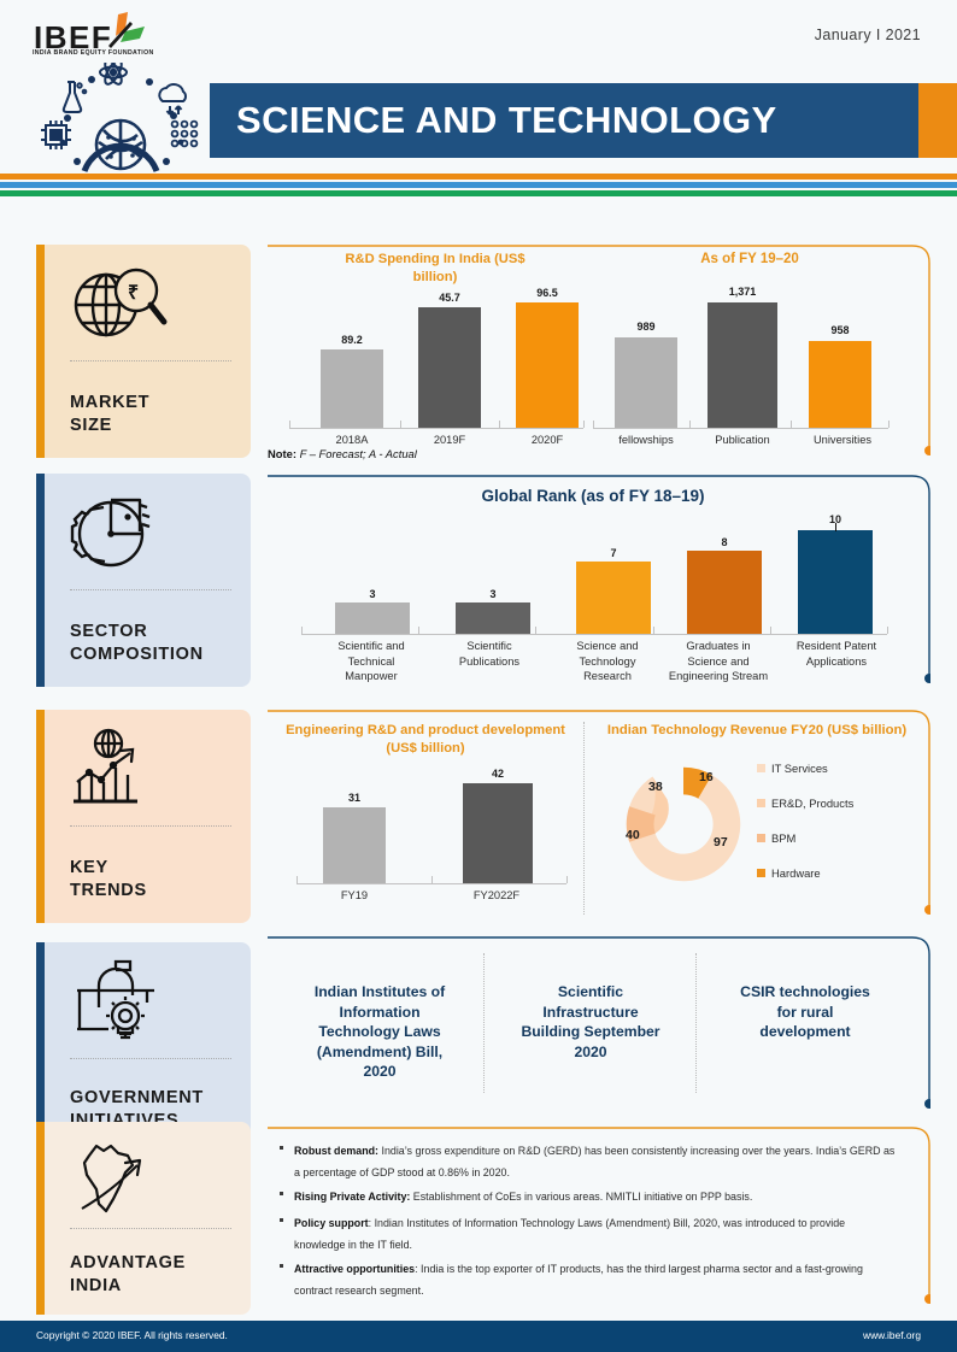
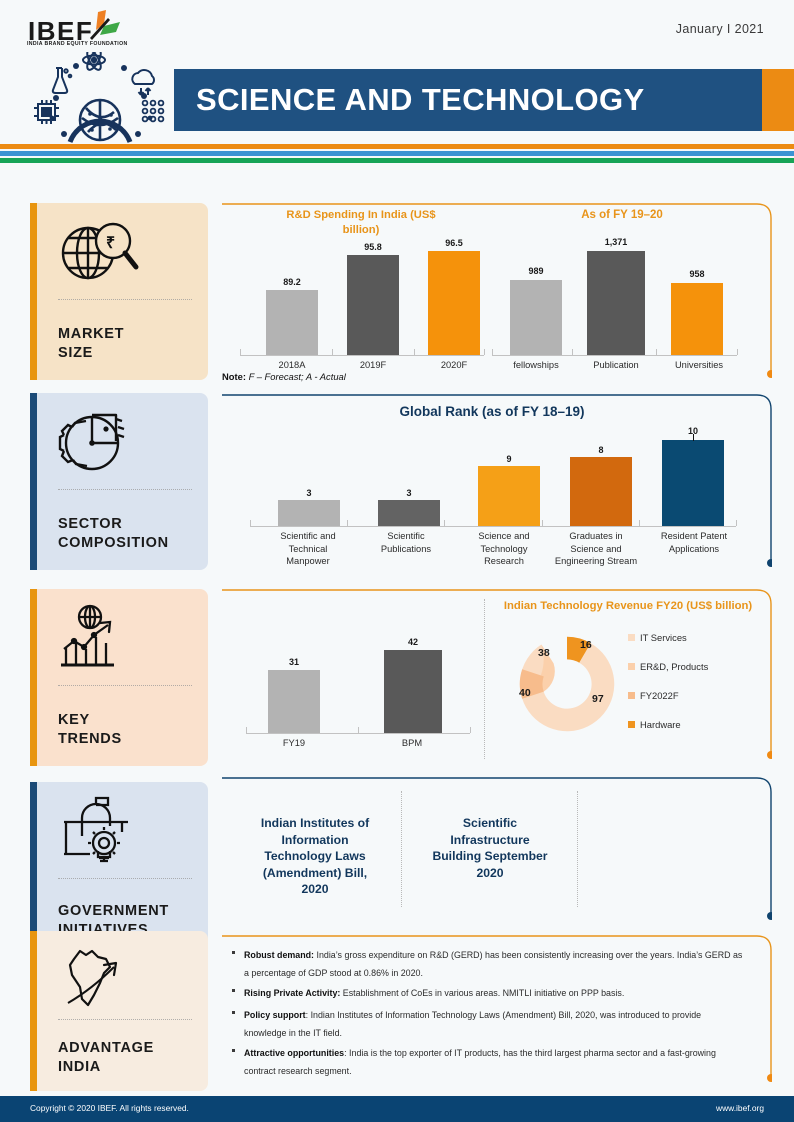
  IBEF
  January I 2021
  SCIENCE AND TECHNOLOGY
  ₹
  MARKET
  SIZE
  SECTOR
  COMPOSITION
  KEY
  TRENDS
  GOVERNMENT
  INITIATIVES
  ADVANTAGE
  INDIA
  R&D Spending In India (US$
  billion)
  89.2
- 45.7
+ 95.8
  96.5
  2018A
  2019F
  2020F
  Note: F – Forecast; A - Actual
  As of FY 19–20
  989
  1,371
  958
  fellowships
  Publication
  Universities
  Global Rank (as of FY 18–19)
  3
  3
- 7
+ 9
  8
  10
  Scientific and
  Technical
  Manpower
  Scientific
  Publications
  Science and
  Technology
  Research
  Graduates in
  Science and
  Engineering Stream
  Resident Patent
  Applications
- Engineering R&D and product development
- (US$ billion)
  31
  42
  FY19
- FY2022F
+ BPM
  Indian Technology Revenue FY20 (US$ billion)
  16
  97
  40
  38
  IT Services
  ER&D, Products
- BPM
+ FY2022F
  Hardware
  Indian Institutes of
  Information
  Technology Laws
  (Amendment) Bill,
  2020
  Scientific
  Infrastructure
  Building September
  2020
- CSIR technologies
- for rural
- development
  Robust demand: India’s gross expenditure on R&D (GERD) has been consistently increasing over the years. India’s GERD as a percentage of GDP stood at 0.86% in 2020.
  Rising Private Activity: Establishment of CoEs in various areas. NMITLI initiative on PPP basis.
  Policy support: Indian Institutes of Information Technology Laws (Amendment) Bill, 2020, was introduced to provide knowledge in the IT field.
  Attractive opportunities: India is the top exporter of IT products, has the third largest pharma sector and a fast-growing contract research segment.
  Copyright © 2020 IBEF. All rights reserved.
  www.ibef.org
